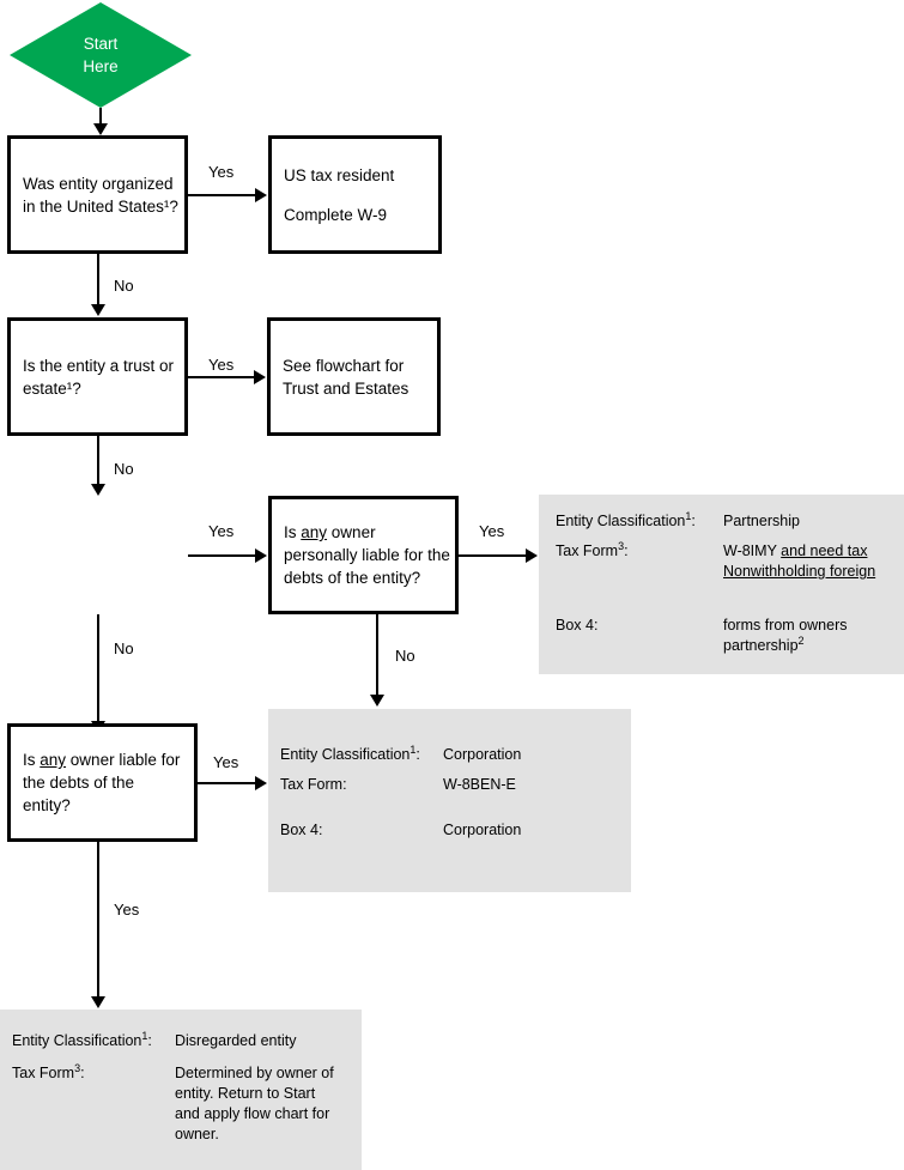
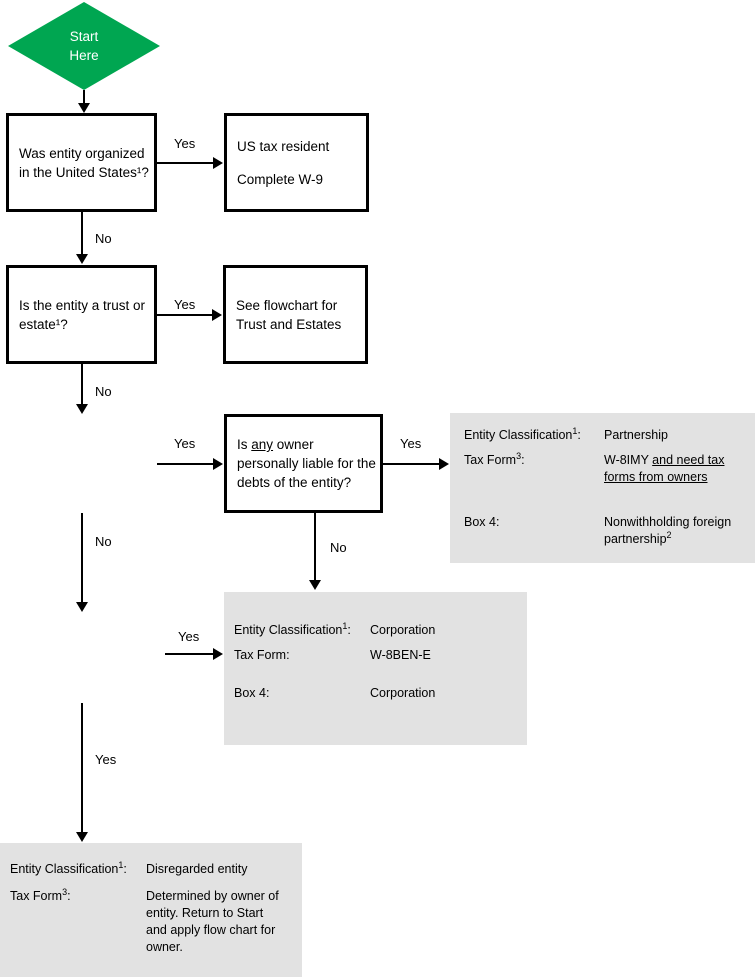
  Start
  Here
  Was entity organized
  in the United States¹?
  Yes
  US tax resident
  Complete W-9
  No
  Is the entity a trust or
  estate¹?
  Yes
  See flowchart for
  Trust and Estates
  No
  Yes
  Is any owner
  personally liable for the
  debts of the entity?
  Yes
  Entity Classification1:
  Partnership
  Tax Form3:
  W-8IMY and need tax
- Nonwithholding foreign
+ forms from owners
  Box 4:
- forms from owners
+ Nonwithholding foreign
  partnership2
  No
  No
- Is any owner liable for
- the debts of the
- entity?
  Yes
  Entity Classification1:
  Corporation
  Tax Form:
  W-8BEN-E
  Box 4:
  Corporation
  Yes
  Entity Classification1:
  Disregarded entity
  Tax Form3:
  Determined by owner of
  entity. Return to Start
  and apply flow chart for
  owner.
